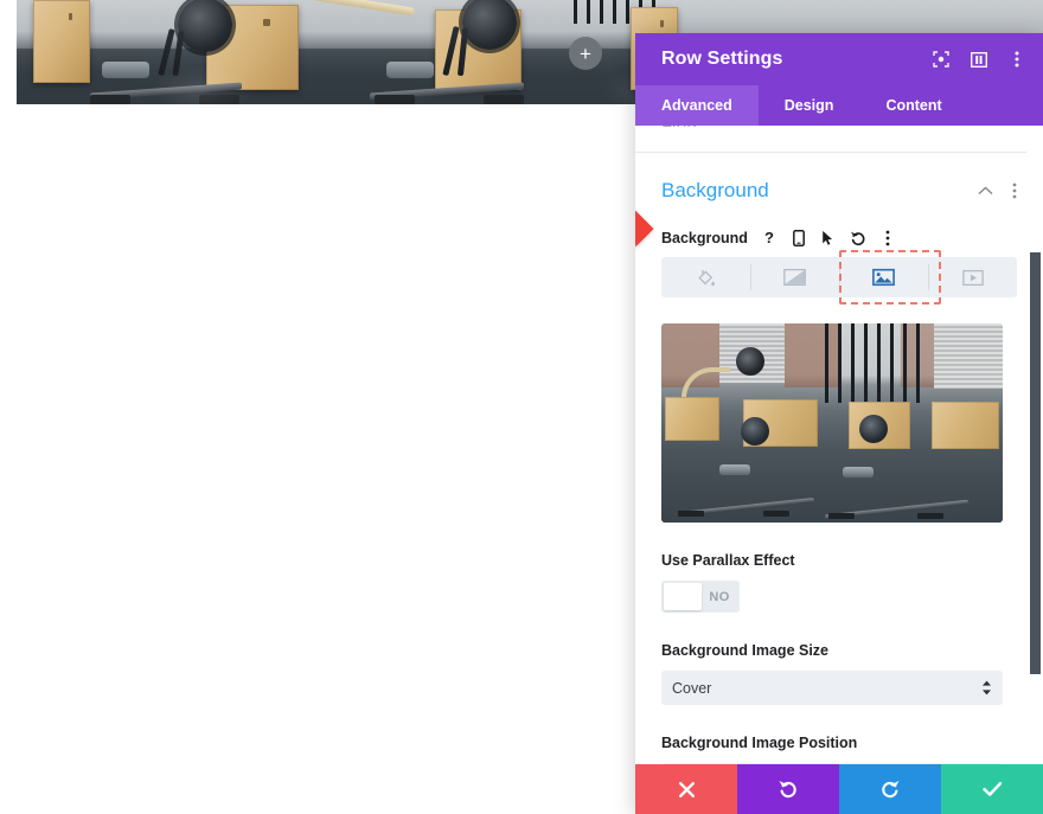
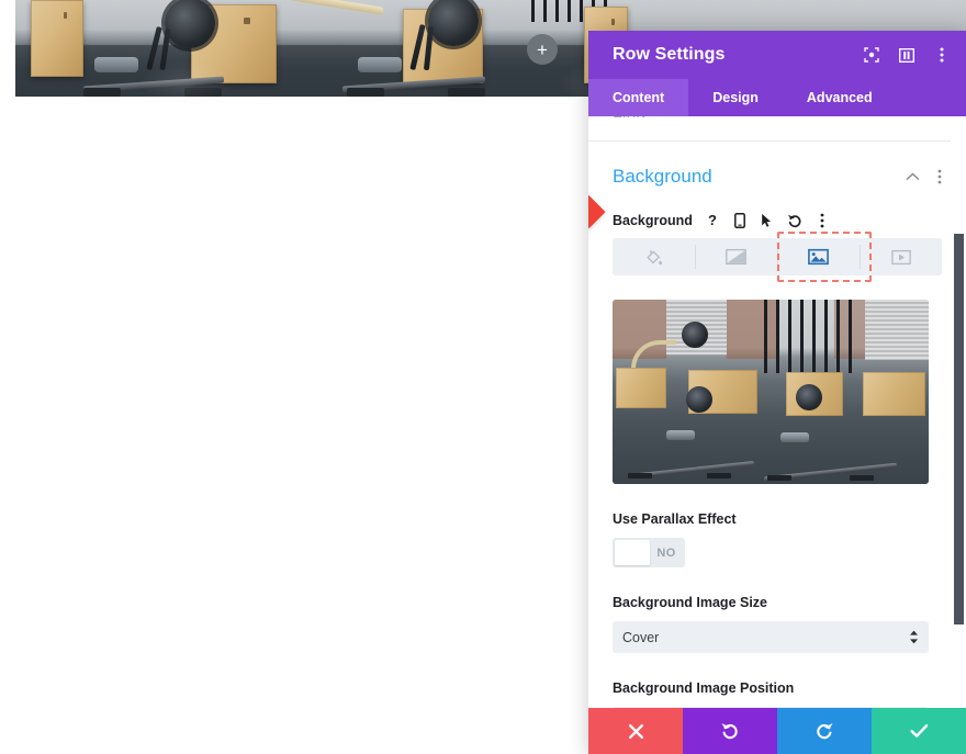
  +
  Row Settings
- Advanced
+ Content
  Design
- Content
+ Advanced
  Background
  Background
  ?
  Use Parallax Effect
  NO
  Background Image Size
  Cover
  Background Image Position
